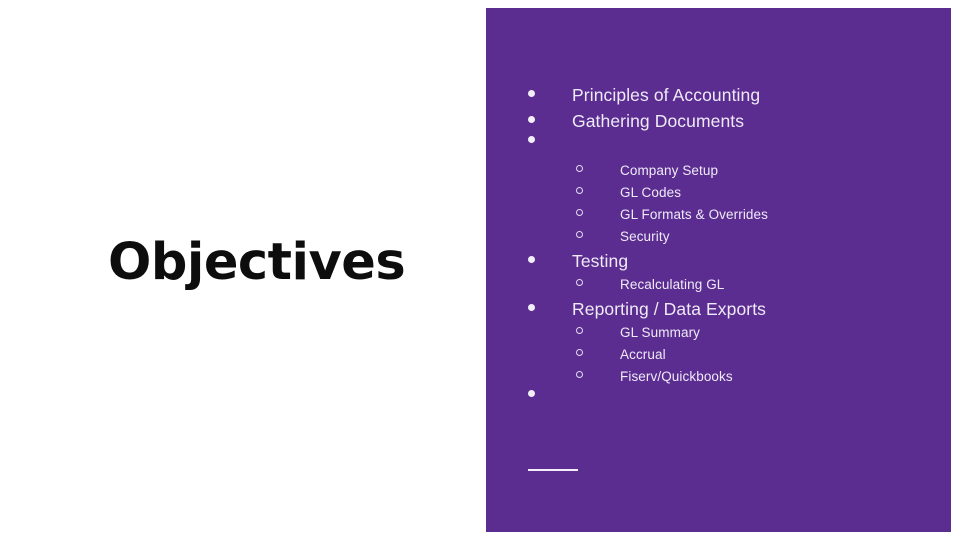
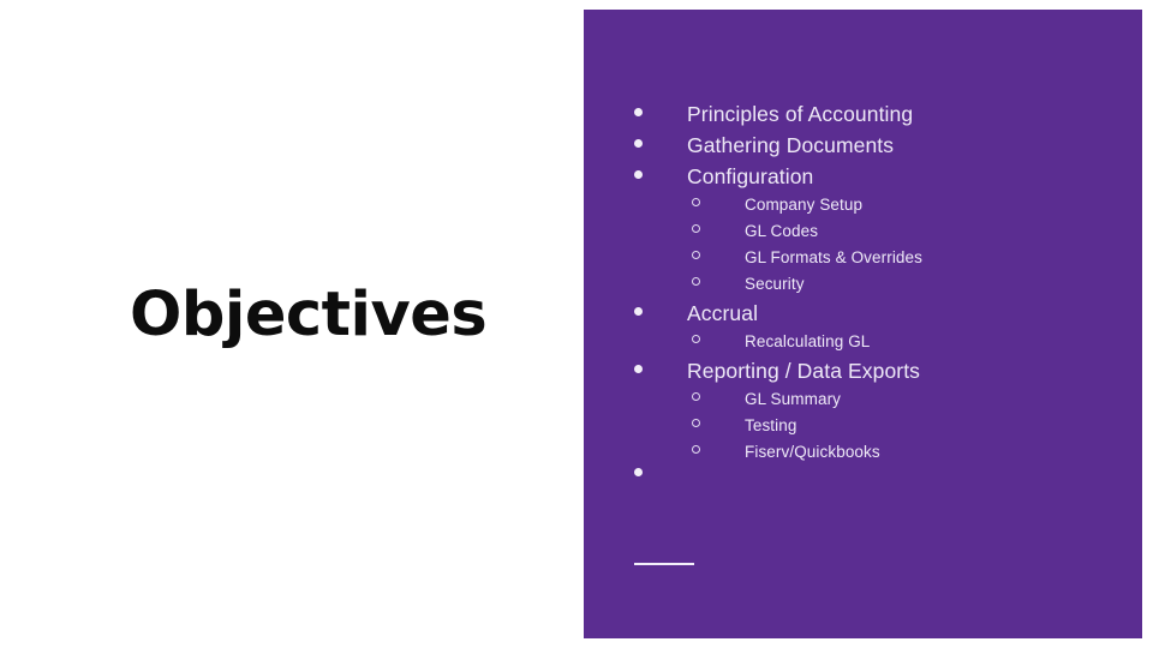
  Objectives
  Principles of Accounting
  Gathering Documents
+ Configuration
  Company Setup
  GL Codes
  GL Formats & Overrides
  Security
- Testing
+ Accrual
  Recalculating GL
  Reporting / Data Exports
  GL Summary
- Accrual
+ Testing
  Fiserv/Quickbooks
